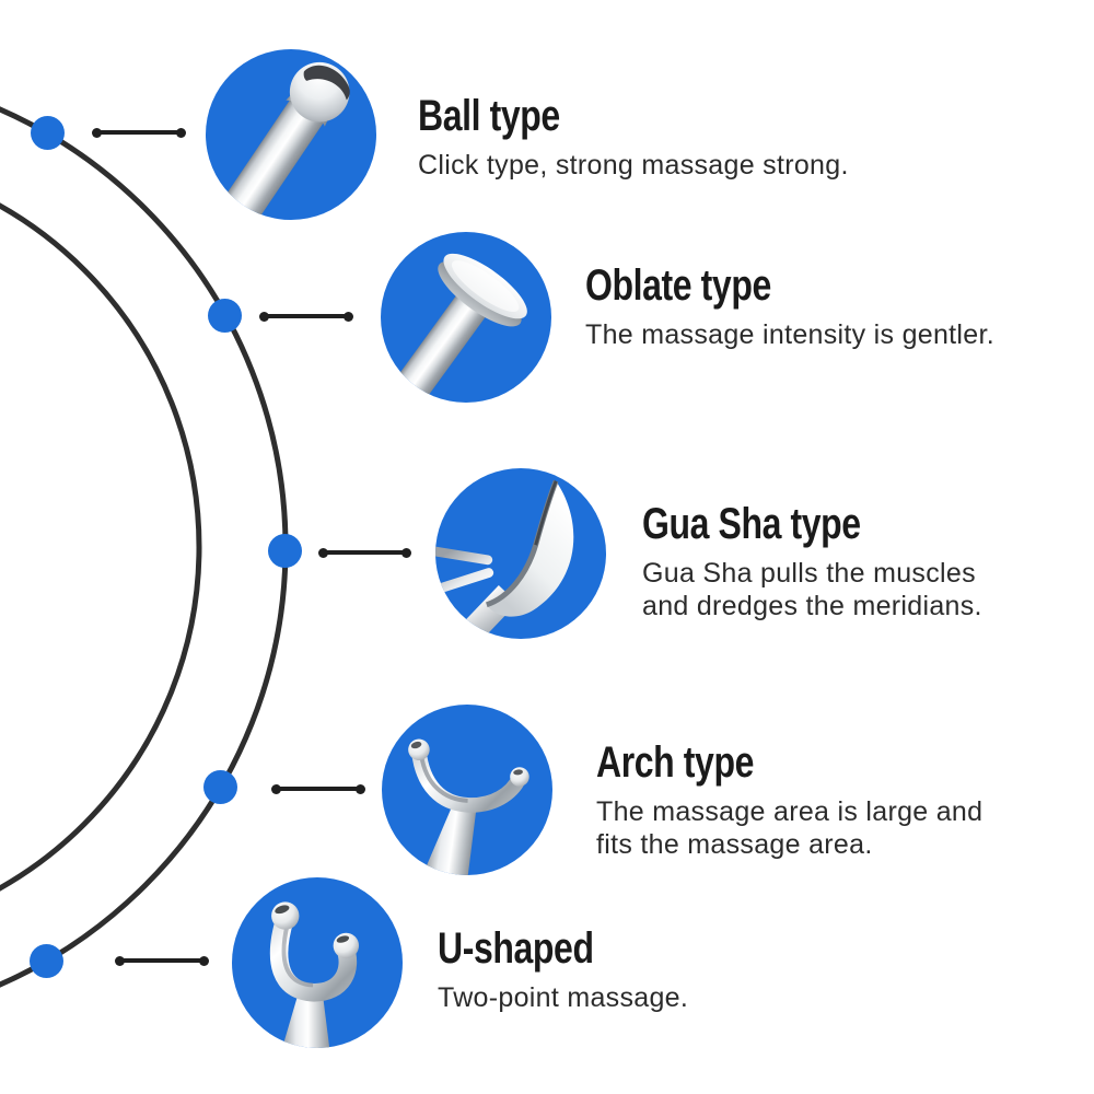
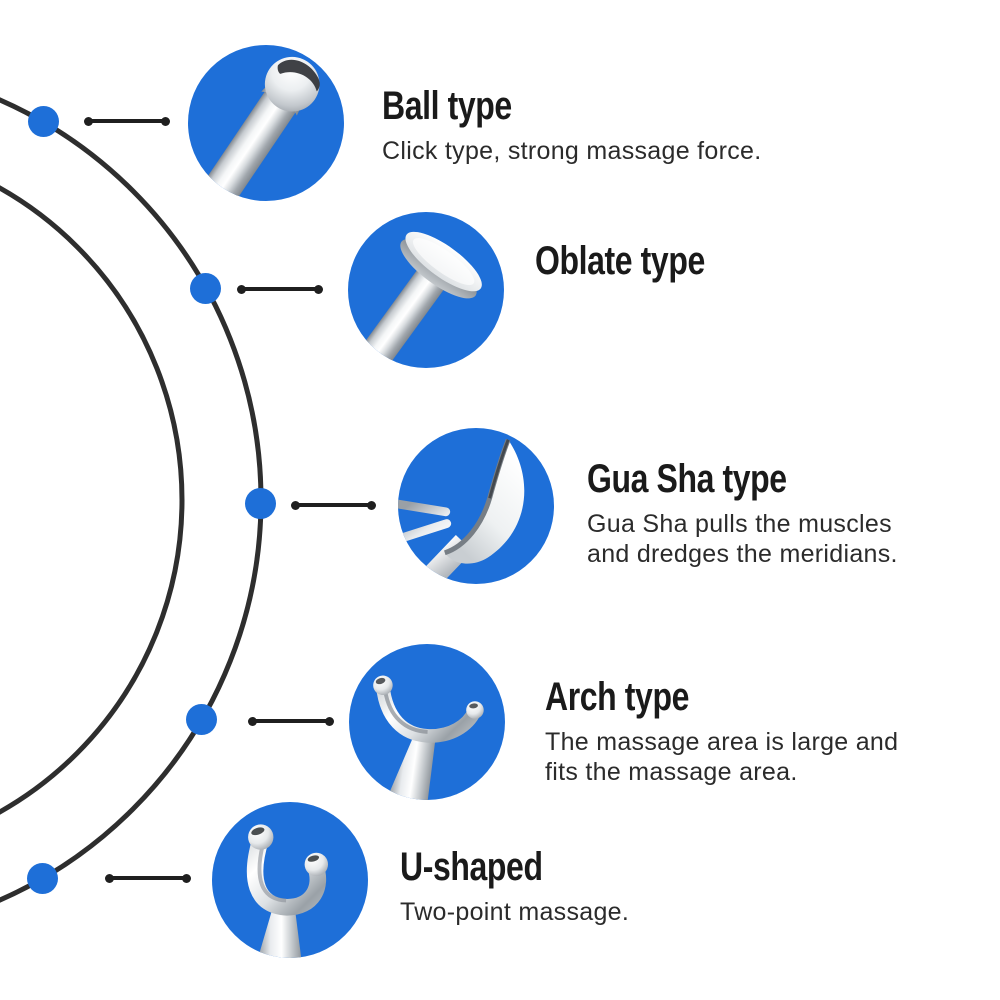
  Ball type
- Click type, strong massage strong.
+ Click type, strong massage force.
  Oblate type
- The massage intensity is gentler.
  Gua Sha type
  Gua Sha pulls the muscles
  and dredges the meridians.
  Arch type
  The massage area is large and
  fits the massage area.
  U-shaped
  Two-point massage.
